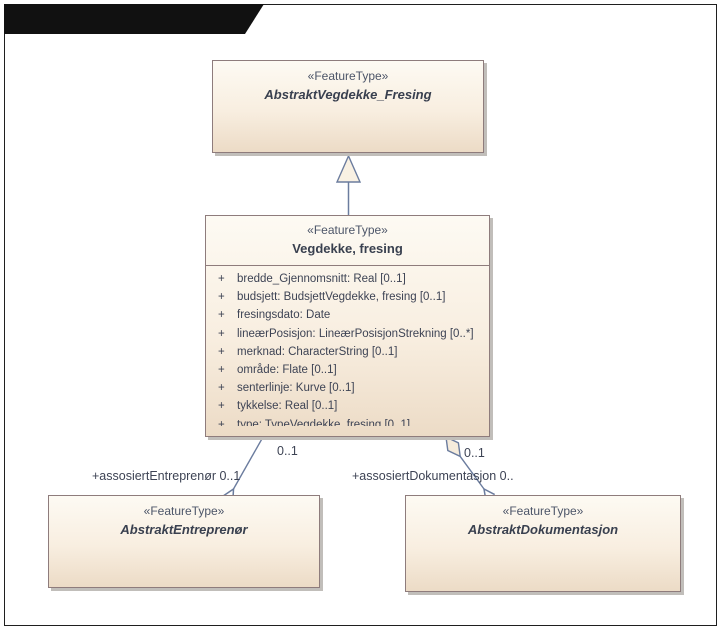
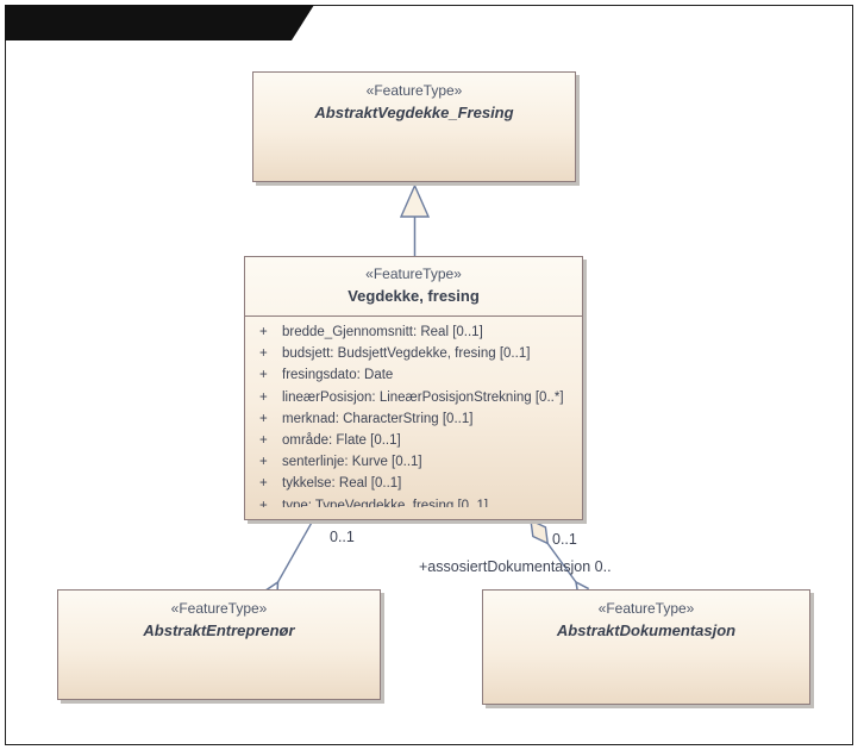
  0..1
- +assosiertEntreprenør 0..1
  0..1
  +assosiertDokumentasjon 0..
  «FeatureType»
  AbstraktVegdekke_Fresing
  «FeatureType»
  Vegdekke, fresing
  +
  bredde_Gjennomsnitt: Real [0..1]
  +
  budsjett: BudsjettVegdekke, fresing [0..1]
  +
  fresingsdato: Date
  +
  lineærPosisjon: LineærPosisjonStrekning [0..*]
  +
  merknad: CharacterString [0..1]
  +
  område: Flate [0..1]
  +
  senterlinje: Kurve [0..1]
  +
  tykkelse: Real [0..1]
  +
  type: TypeVegdekke, fresing [0..1]
  «FeatureType»
  AbstraktEntreprenør
  «FeatureType»
  AbstraktDokumentasjon
